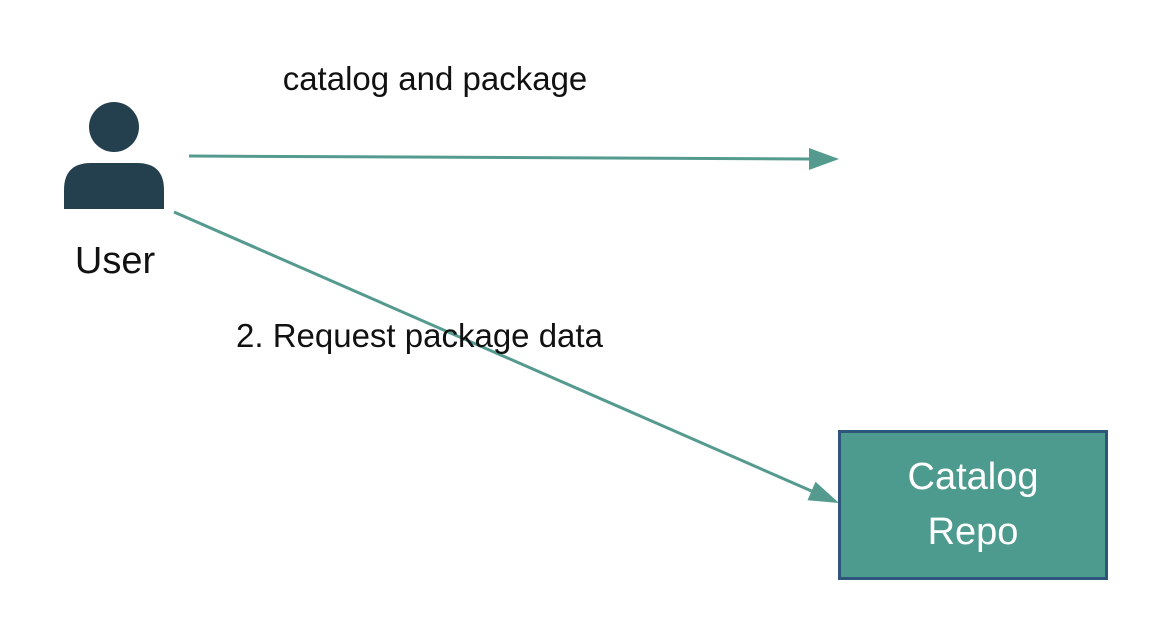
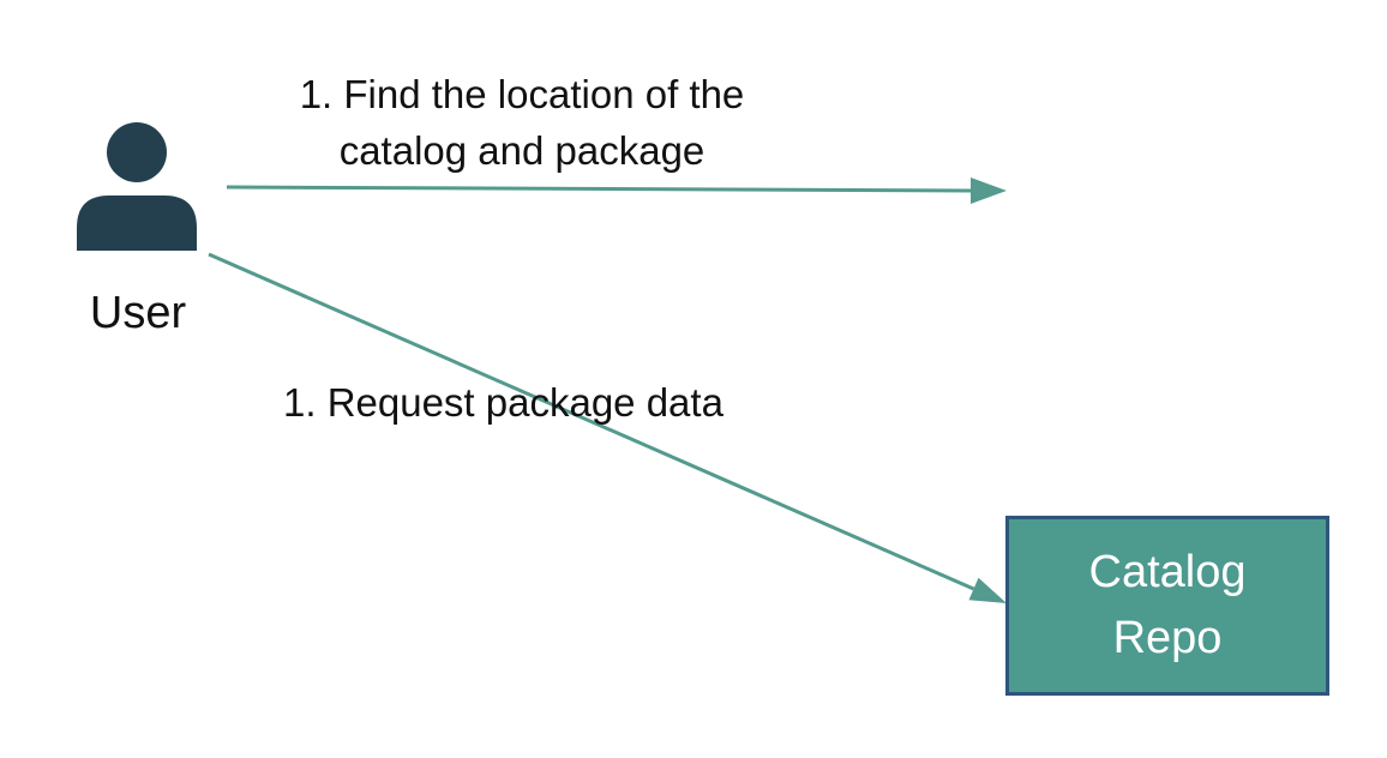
+ 1. Find the location of the
  catalog and package
- 2. Request package data
+ 1. Request package data
  User
  Catalog
  Repo
